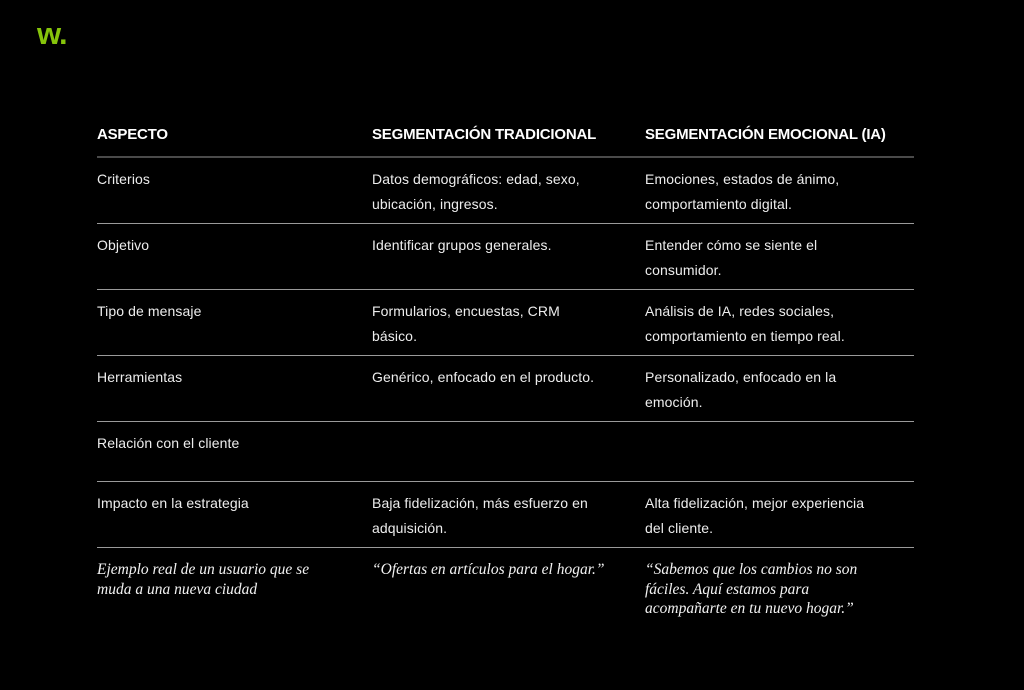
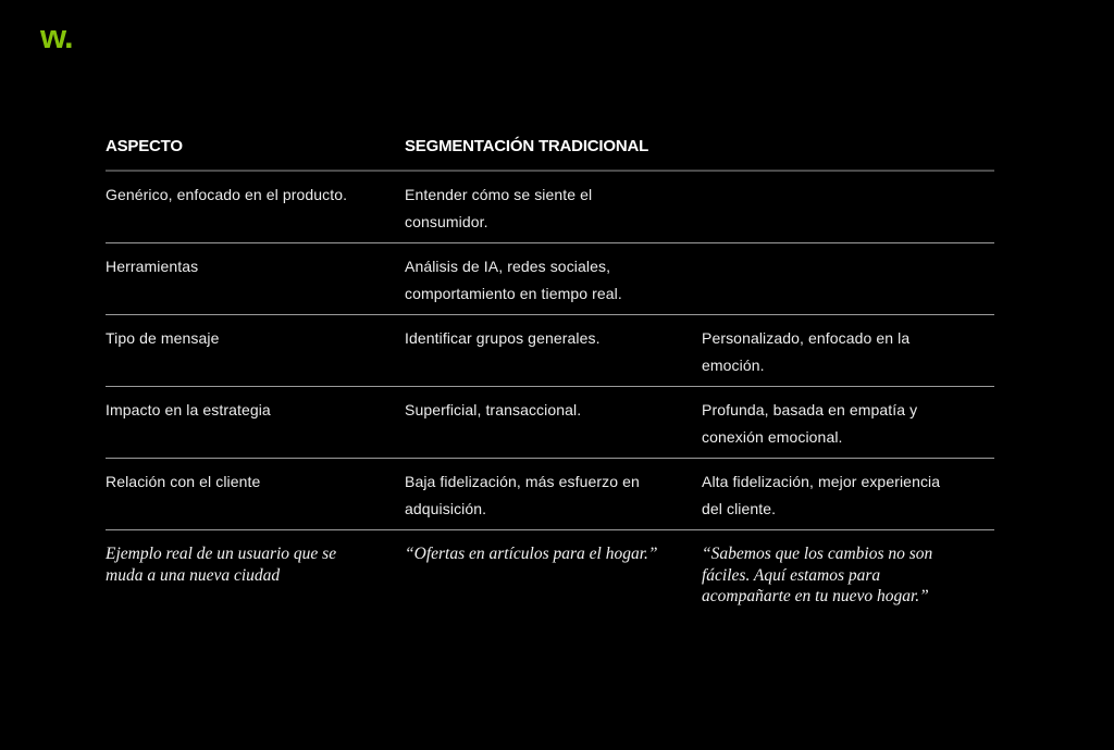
  w.
  ASPECTO
  SEGMENTACIÓN TRADICIONAL
- SEGMENTACIÓN EMOCIONAL (IA)
- Criterios
- Datos demográficos: edad, sexo,
- ubicación, ingresos.
- Emociones, estados de ánimo,
- comportamiento digital.
- Objetivo
- Identificar grupos generales.
+ Genérico, enfocado en el producto.
  Entender cómo se siente el
  consumidor.
- Tipo de mensaje
+ Herramientas
- Formularios, encuestas, CRM
- básico.
  Análisis de IA, redes sociales,
  comportamiento en tiempo real.
- Herramientas
+ Tipo de mensaje
- Genérico, enfocado en el producto.
+ Identificar grupos generales.
  Personalizado, enfocado en la
  emoción.
- Relación con el cliente
+ Impacto en la estrategia
+ Superficial, transaccional.
+ Profunda, basada en empatía y
+ conexión emocional.
- Impacto en la estrategia
+ Relación con el cliente
  Baja fidelización, más esfuerzo en
  adquisición.
  Alta fidelización, mejor experiencia
  del cliente.
  Ejemplo real de un usuario que se
  muda a una nueva ciudad
  “Ofertas en artículos para el hogar.”
  “Sabemos que los cambios no son
  fáciles. Aquí estamos para
  acompañarte en tu nuevo hogar.”
